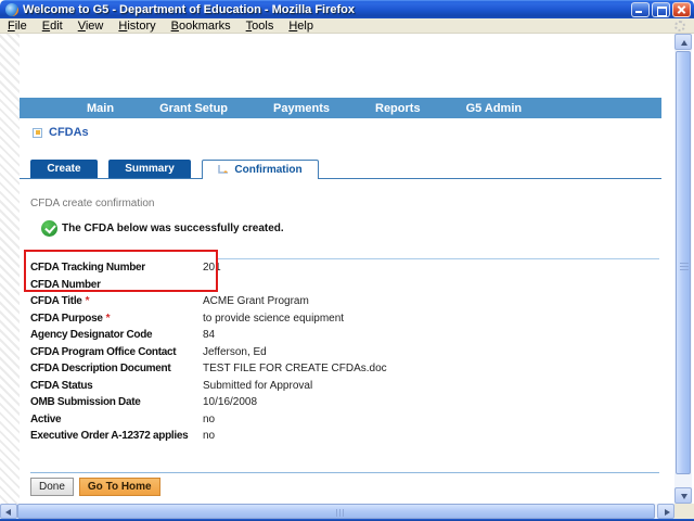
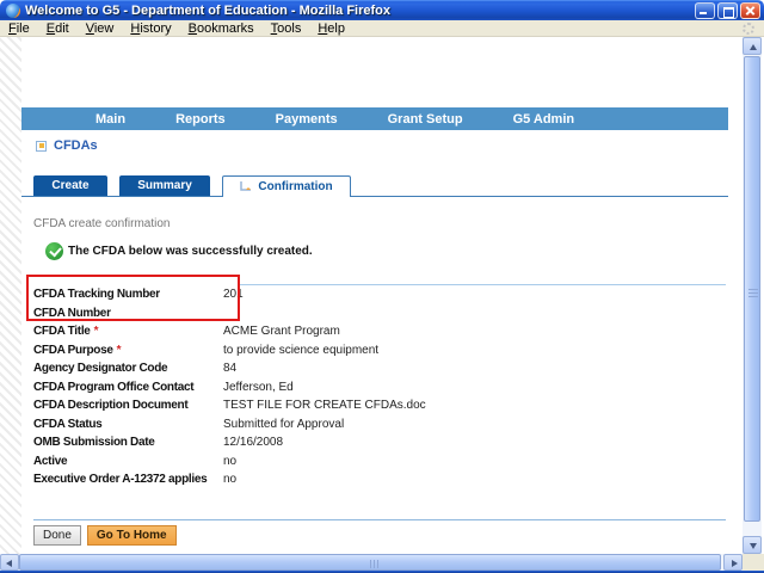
  Welcome to G5 - Department of Education - Mozilla Firefox
  File
  Edit
  View
  History
  Bookmarks
  Tools
  Help
  Main
- Grant Setup
+ Reports
  Payments
- Reports
+ Grant Setup
  G5 Admin
  CFDAs
  Create
  Summary
  Confirmation
  CFDA create confirmation
  The CFDA below was successfully created.
  CFDA Tracking Number
  201
  CFDA Number
  CFDA Title
  *
  ACME Grant Program
  CFDA Purpose
  *
  to provide science equipment
  Agency Designator Code
  84
  CFDA Program Office Contact
  Jefferson, Ed
  CFDA Description Document
  TEST FILE FOR CREATE CFDAs.doc
  CFDA Status
  Submitted for Approval
  OMB Submission Date
- 10/16/2008
+ 12/16/2008
  Active
  no
  Executive Order A-12372 applies
  no
  Done
  Go To Home
